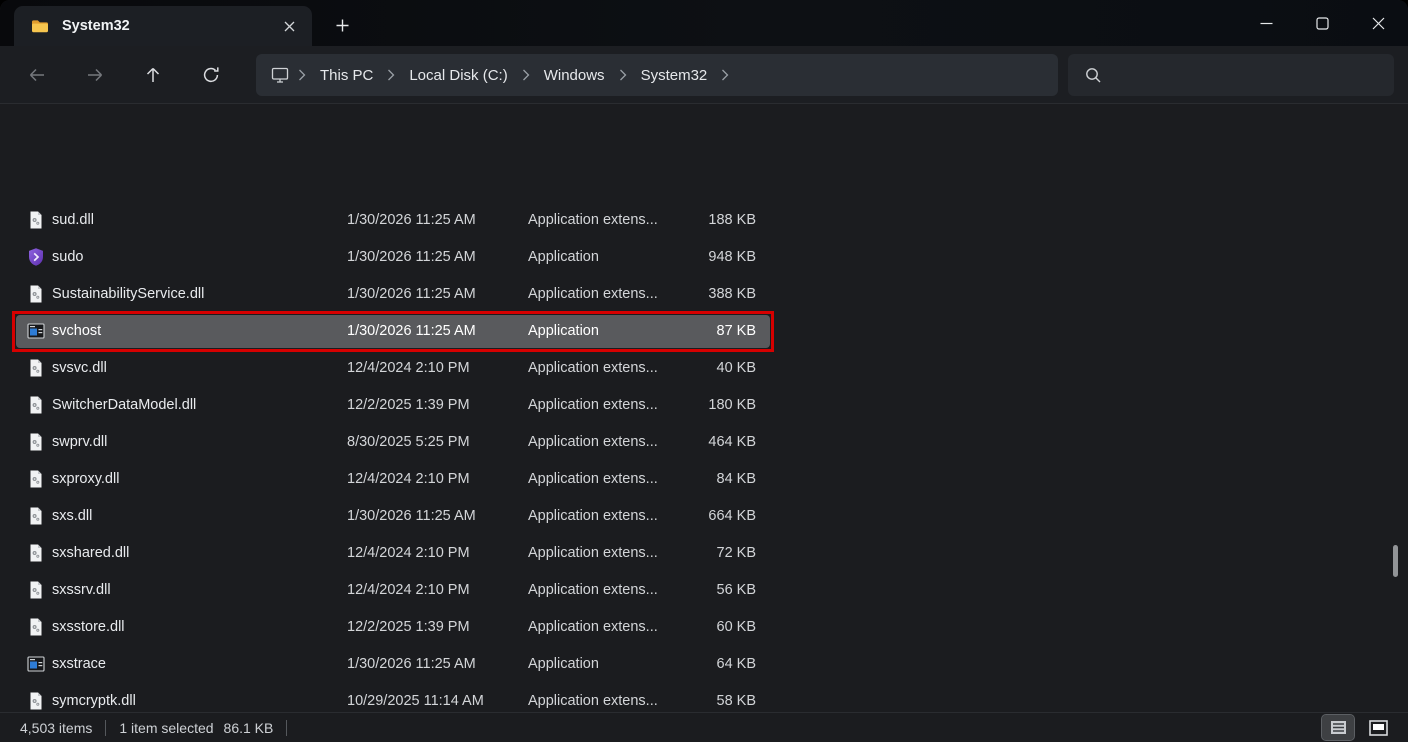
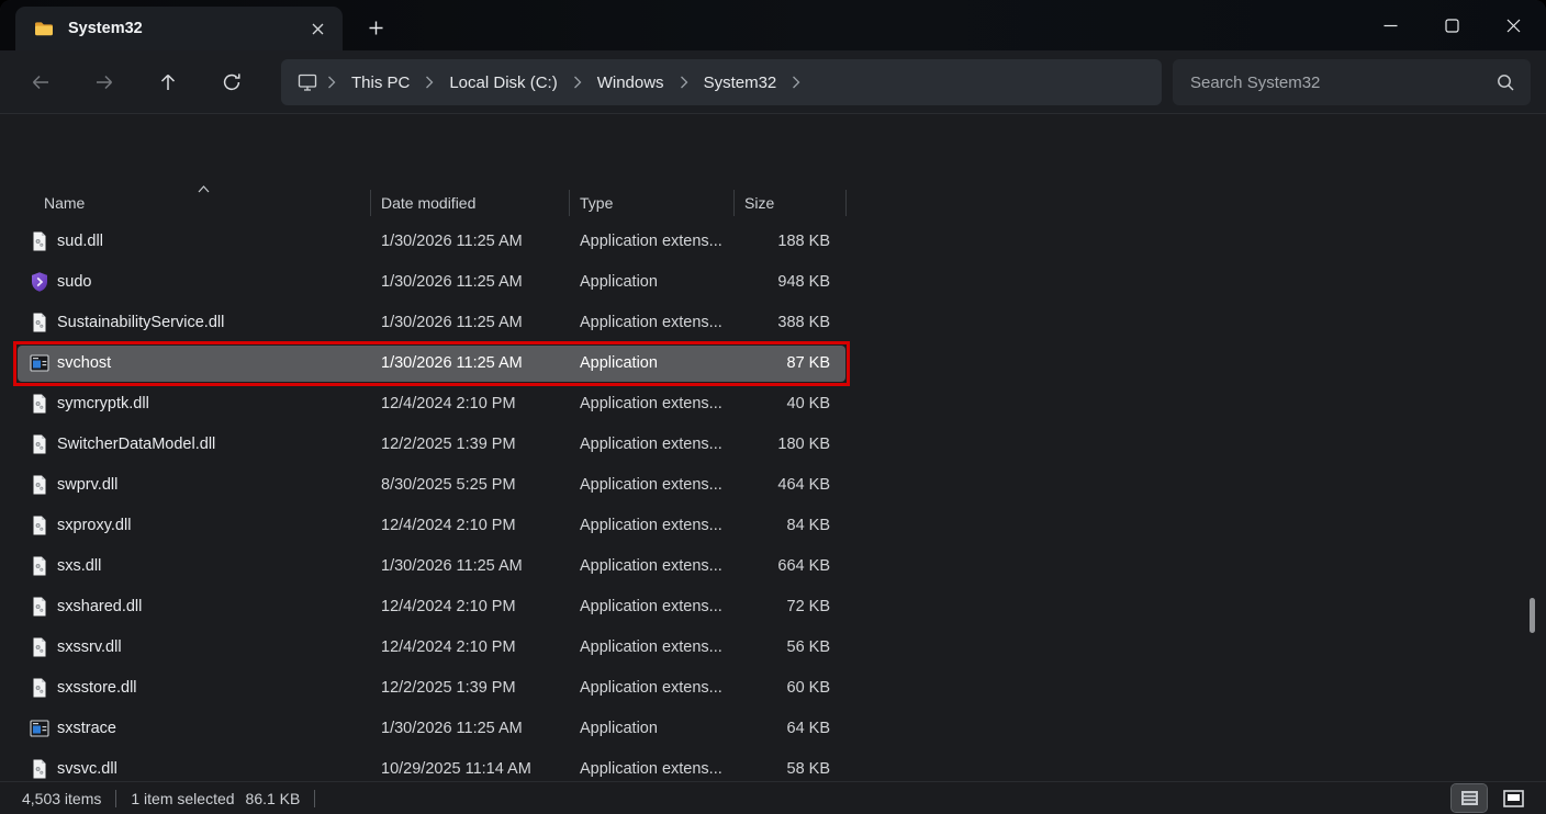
  System32
  This PC
  Local Disk (C:)
  Windows
  System32
+ Search System32
+ Name
+ Date modified
+ Type
+ Size
  sud.dll
  1/30/2026 11:25 AM
  Application extens...
  188 KB
  sudo
  1/30/2026 11:25 AM
  Application
  948 KB
  SustainabilityService.dll
  1/30/2026 11:25 AM
  Application extens...
  388 KB
  svchost
  1/30/2026 11:25 AM
  Application
  87 KB
- svsvc.dll
+ symcryptk.dll
  12/4/2024 2:10 PM
  Application extens...
  40 KB
  SwitcherDataModel.dll
  12/2/2025 1:39 PM
  Application extens...
  180 KB
  swprv.dll
  8/30/2025 5:25 PM
  Application extens...
  464 KB
  sxproxy.dll
  12/4/2024 2:10 PM
  Application extens...
  84 KB
  sxs.dll
  1/30/2026 11:25 AM
  Application extens...
  664 KB
  sxshared.dll
  12/4/2024 2:10 PM
  Application extens...
  72 KB
  sxssrv.dll
  12/4/2024 2:10 PM
  Application extens...
  56 KB
  sxsstore.dll
  12/2/2025 1:39 PM
  Application extens...
  60 KB
  sxstrace
  1/30/2026 11:25 AM
  Application
  64 KB
- symcryptk.dll
+ svsvc.dll
  10/29/2025 11:14 AM
  Application extens...
  58 KB
  4,503 items
  1 item selected
  86.1 KB
